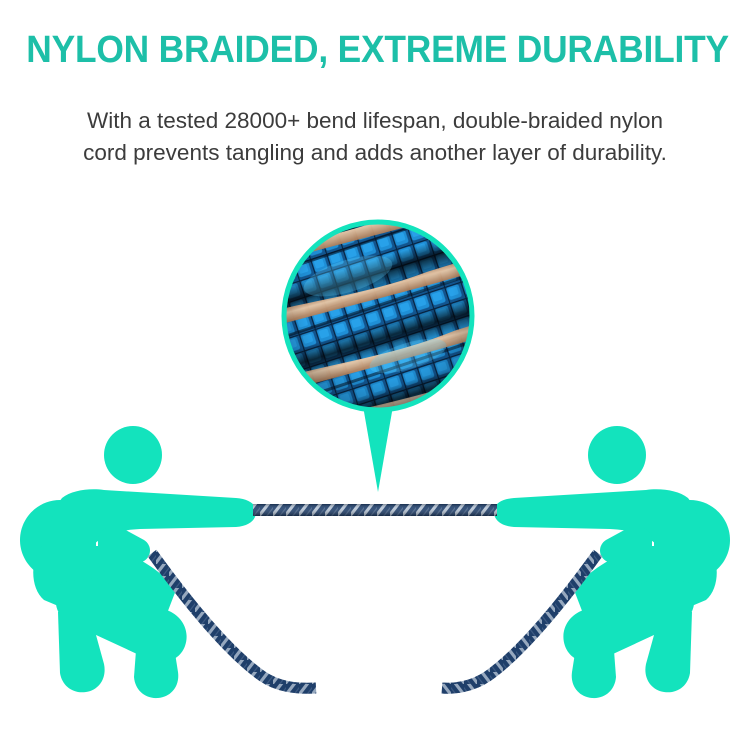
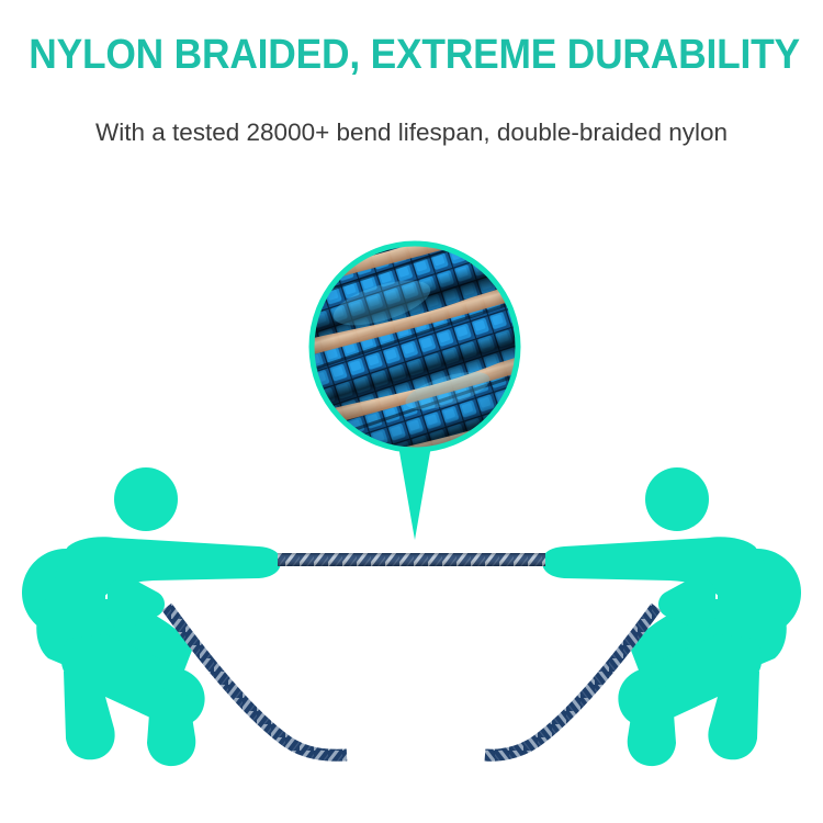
  NYLON BRAIDED, EXTREME DURABILITY
  With a tested 28000+ bend lifespan, double-braided nylon
- cord prevents tangling and adds another layer of durability.
